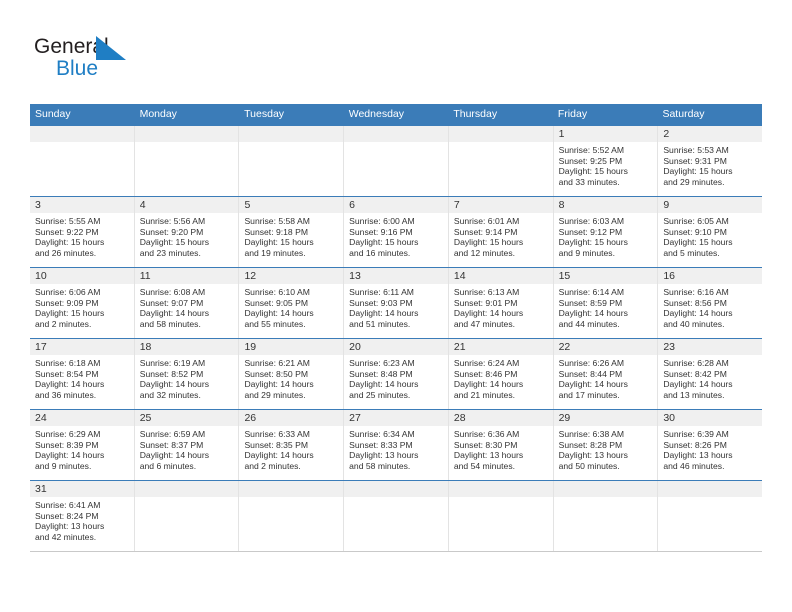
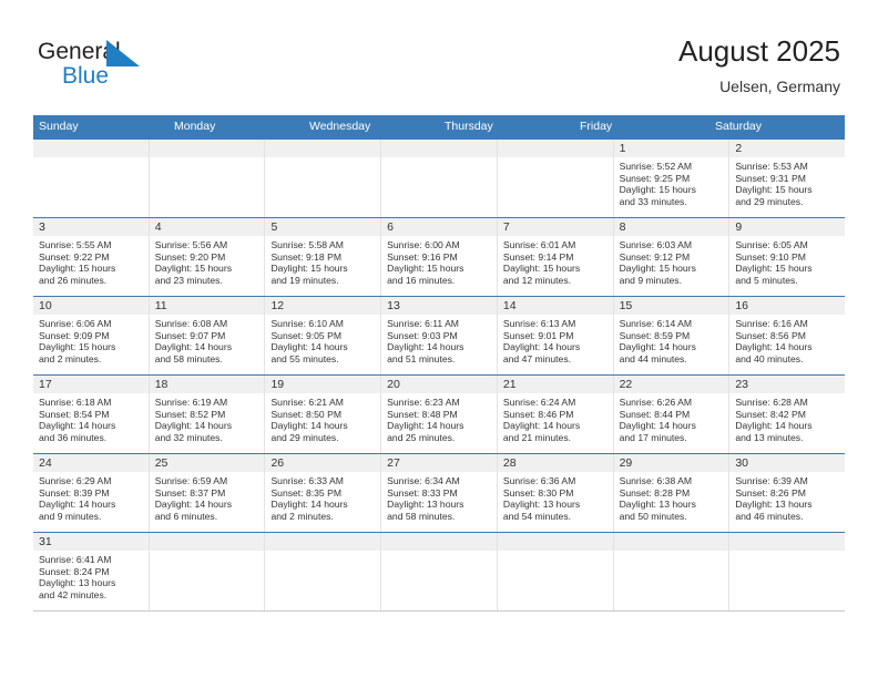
  Gener
  Blue
+ August 2025
+ Uelsen, Germany
  Sunday
  Monday
- Tuesday
  Wednesday
  Thursday
  Friday
  Saturday
  1
  Sunrise: 5:52 AM
  Sunset: 9:25 PM
  Daylight: 15 hours
  and 33 minutes.
  2
  Sunrise: 5:53 AM
  Sunset: 9:31 PM
  Daylight: 15 hours
  and 29 minutes.
  3
  Sunrise: 5:55 AM
  Sunset: 9:22 PM
  Daylight: 15 hours
  and 26 minutes.
  4
  Sunrise: 5:56 AM
  Sunset: 9:20 PM
  Daylight: 15 hours
  and 23 minutes.
  5
  Sunrise: 5:58 AM
  Sunset: 9:18 PM
  Daylight: 15 hours
  and 19 minutes.
  6
  Sunrise: 6:00 AM
  Sunset: 9:16 PM
  Daylight: 15 hours
  and 16 minutes.
  7
  Sunrise: 6:01 AM
  Sunset: 9:14 PM
  Daylight: 15 hours
  and 12 minutes.
  8
  Sunrise: 6:03 AM
  Sunset: 9:12 PM
  Daylight: 15 hours
  and 9 minutes.
  9
  Sunrise: 6:05 AM
  Sunset: 9:10 PM
  Daylight: 15 hours
  and 5 minutes.
  10
  Sunrise: 6:06 AM
  Sunset: 9:09 PM
  Daylight: 15 hours
  and 2 minutes.
  11
  Sunrise: 6:08 AM
  Sunset: 9:07 PM
  Daylight: 14 hours
  and 58 minutes.
  12
  Sunrise: 6:10 AM
  Sunset: 9:05 PM
  Daylight: 14 hours
  and 55 minutes.
  13
  Sunrise: 6:11 AM
  Sunset: 9:03 PM
  Daylight: 14 hours
  and 51 minutes.
  14
  Sunrise: 6:13 AM
  Sunset: 9:01 PM
  Daylight: 14 hours
  and 47 minutes.
  15
  Sunrise: 6:14 AM
  Sunset: 8:59 PM
  Daylight: 14 hours
  and 44 minutes.
  16
  Sunrise: 6:16 AM
  Sunset: 8:56 PM
  Daylight: 14 hours
  and 40 minutes.
  17
  Sunrise: 6:18 AM
  Sunset: 8:54 PM
  Daylight: 14 hours
  and 36 minutes.
  18
  Sunrise: 6:19 AM
  Sunset: 8:52 PM
  Daylight: 14 hours
  and 32 minutes.
  19
  Sunrise: 6:21 AM
  Sunset: 8:50 PM
  Daylight: 14 hours
  and 29 minutes.
  20
  Sunrise: 6:23 AM
  Sunset: 8:48 PM
  Daylight: 14 hours
  and 25 minutes.
  21
  Sunrise: 6:24 AM
  Sunset: 8:46 PM
  Daylight: 14 hours
  and 21 minutes.
  22
  Sunrise: 6:26 AM
  Sunset: 8:44 PM
  Daylight: 14 hours
  and 17 minutes.
  23
  Sunrise: 6:28 AM
  Sunset: 8:42 PM
  Daylight: 14 hours
  and 13 minutes.
  24
  Sunrise: 6:29 AM
  Sunset: 8:39 PM
  Daylight: 14 hours
  and 9 minutes.
  25
  Sunrise: 6:59 AM
  Sunset: 8:37 PM
  Daylight: 14 hours
  and 6 minutes.
  26
  Sunrise: 6:33 AM
  Sunset: 8:35 PM
  Daylight: 14 hours
  and 2 minutes.
  27
  Sunrise: 6:34 AM
  Sunset: 8:33 PM
  Daylight: 13 hours
  and 58 minutes.
  28
  Sunrise: 6:36 AM
  Sunset: 8:30 PM
  Daylight: 13 hours
  and 54 minutes.
  29
  Sunrise: 6:38 AM
  Sunset: 8:28 PM
  Daylight: 13 hours
  and 50 minutes.
  30
  Sunrise: 6:39 AM
  Sunset: 8:26 PM
  Daylight: 13 hours
  and 46 minutes.
  31
  Sunrise: 6:41 AM
  Sunset: 8:24 PM
  Daylight: 13 hours
  and 42 minutes.
